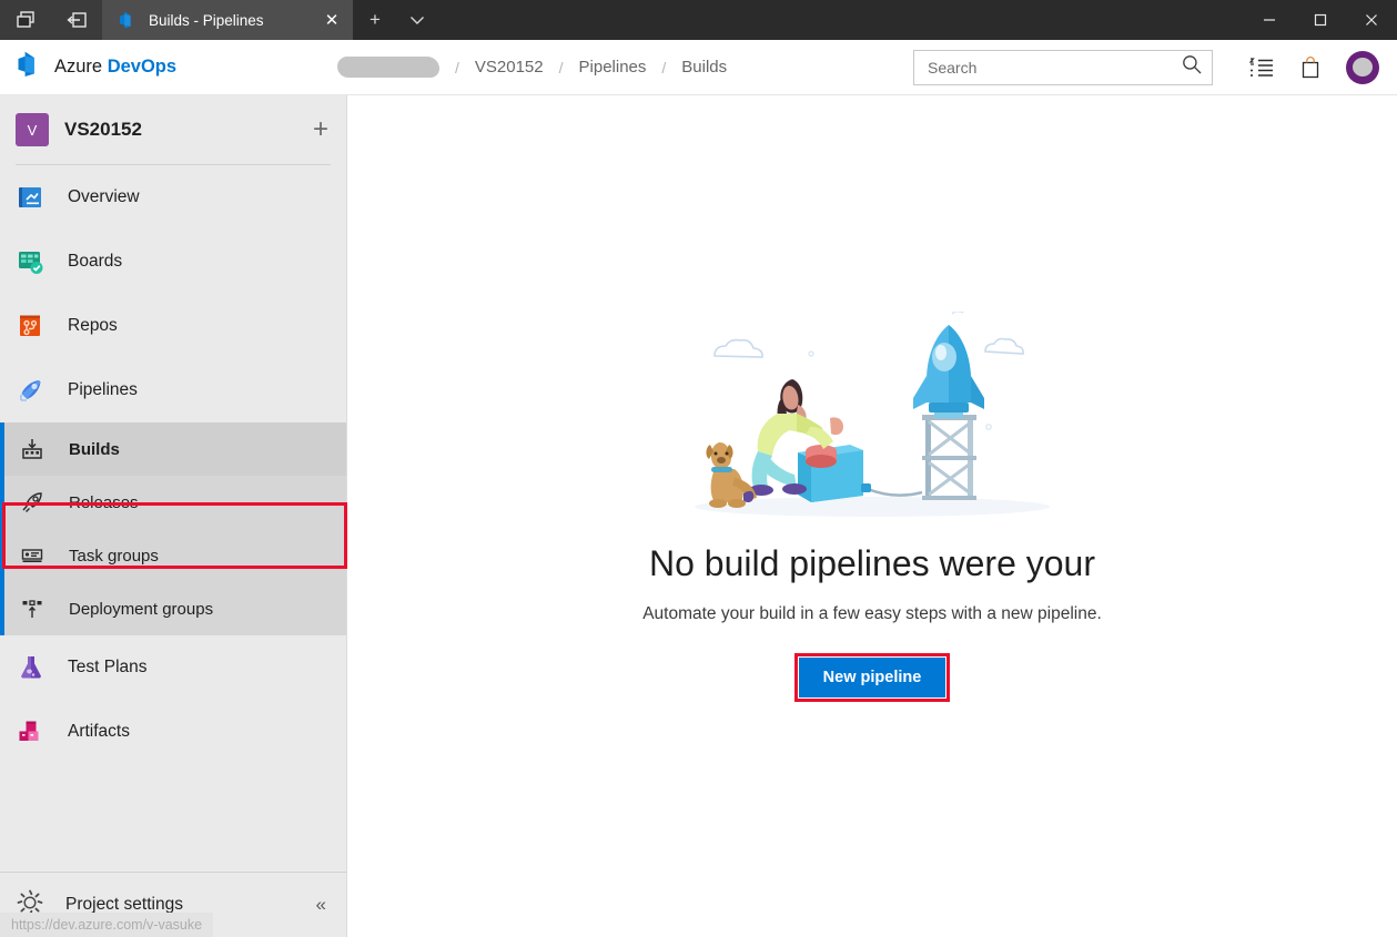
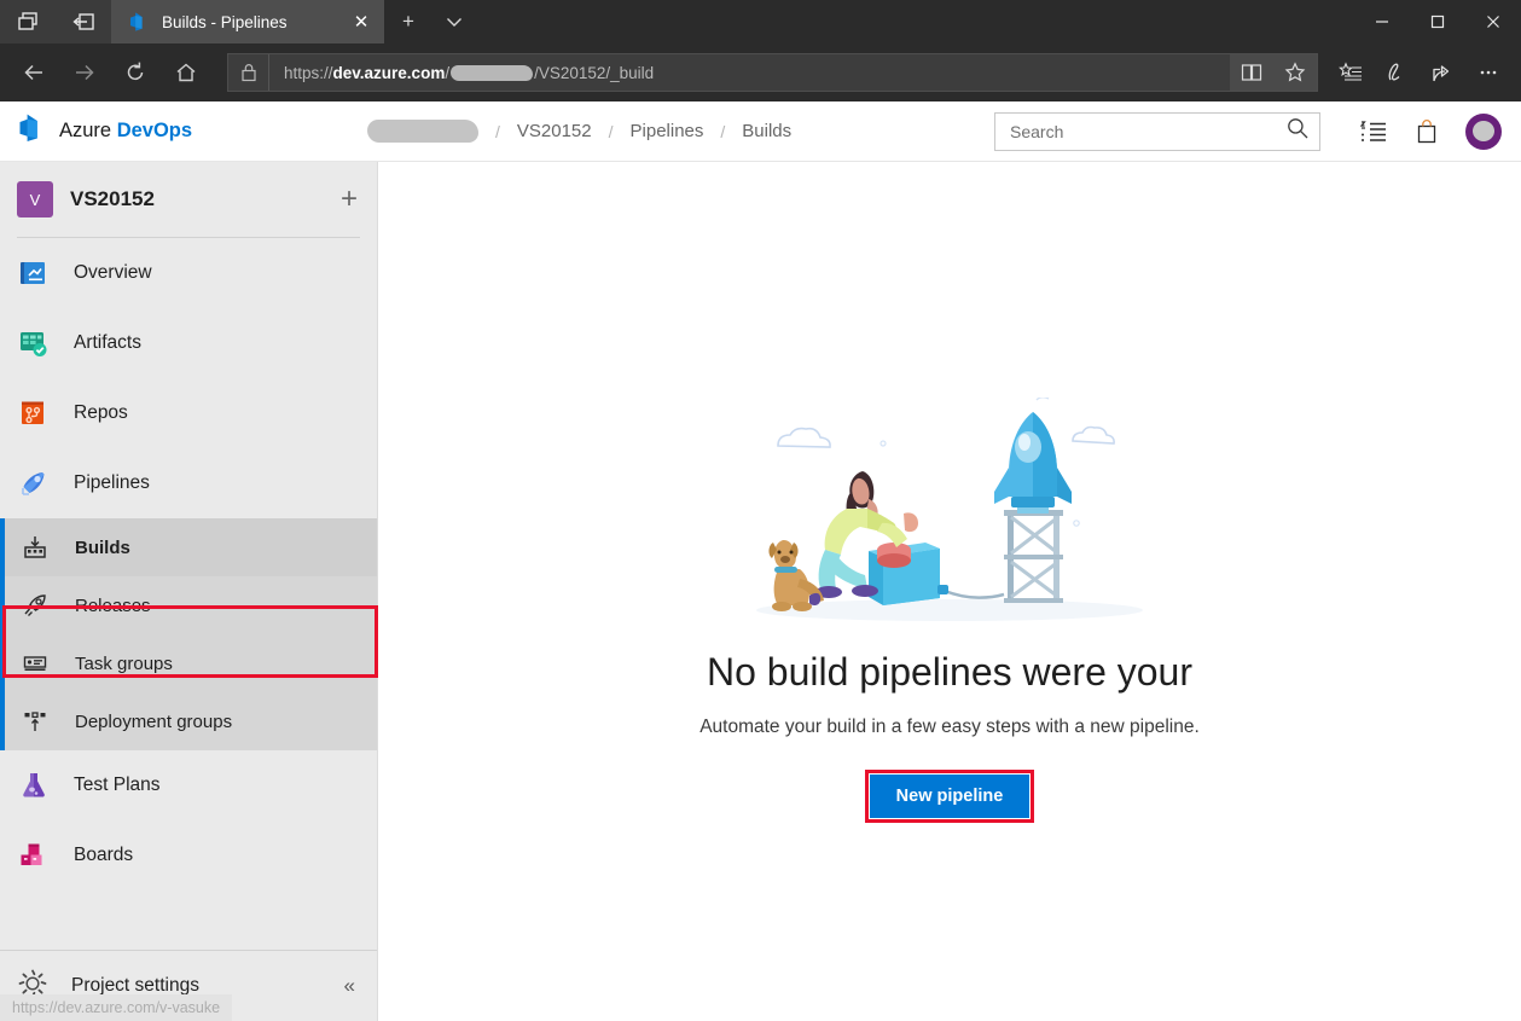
  Builds - Pipelines
  ✕
  +
+ https://dev.azure.com/ /VS20152/_build
  Azure DevOps
  /
  VS20152
  /
  Pipelines
  /
  Builds
  Search
  V
  VS20152
  +
  Overview
- Boards
+ Artifacts
  Repos
  Pipelines
  Builds
  Releases
  Task groups
  Deployment groups
  Test Plans
- Artifacts
+ Boards
  Project settings
  «
  https://dev.azure.com/v-vasuke
  No build pipelines were your
  Automate your build in a few easy steps with a new pipeline.
  New pipeline
